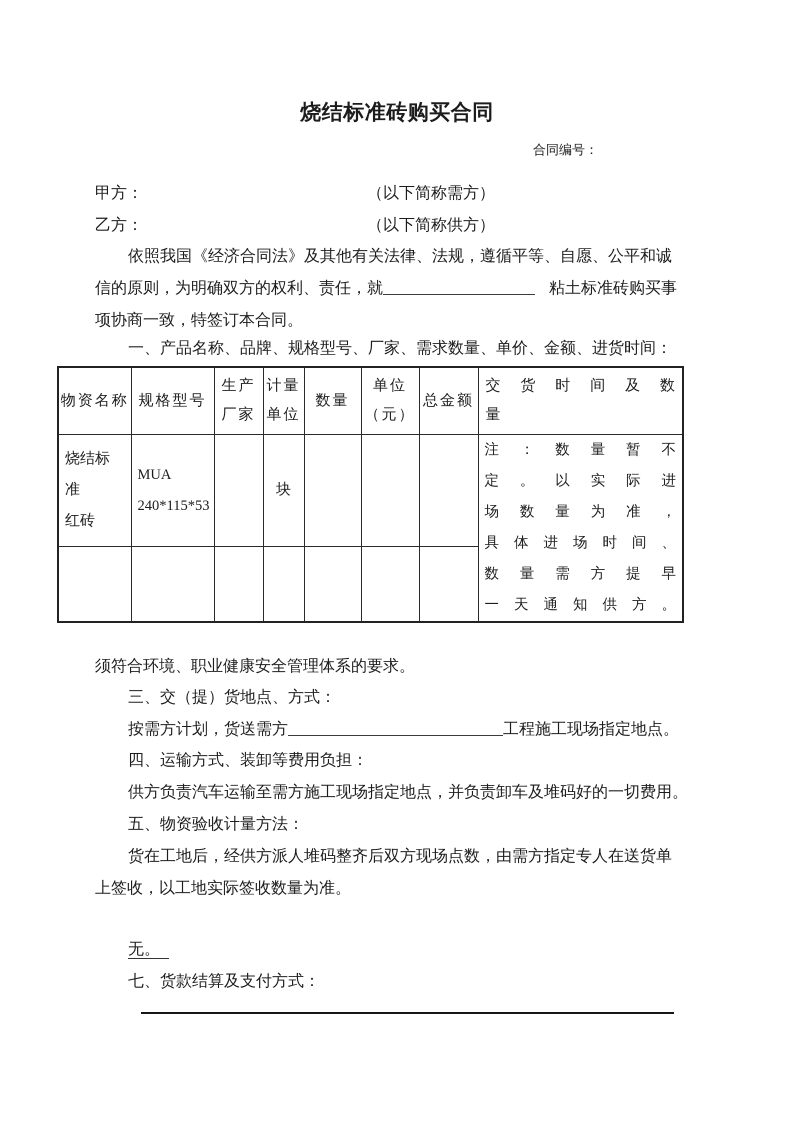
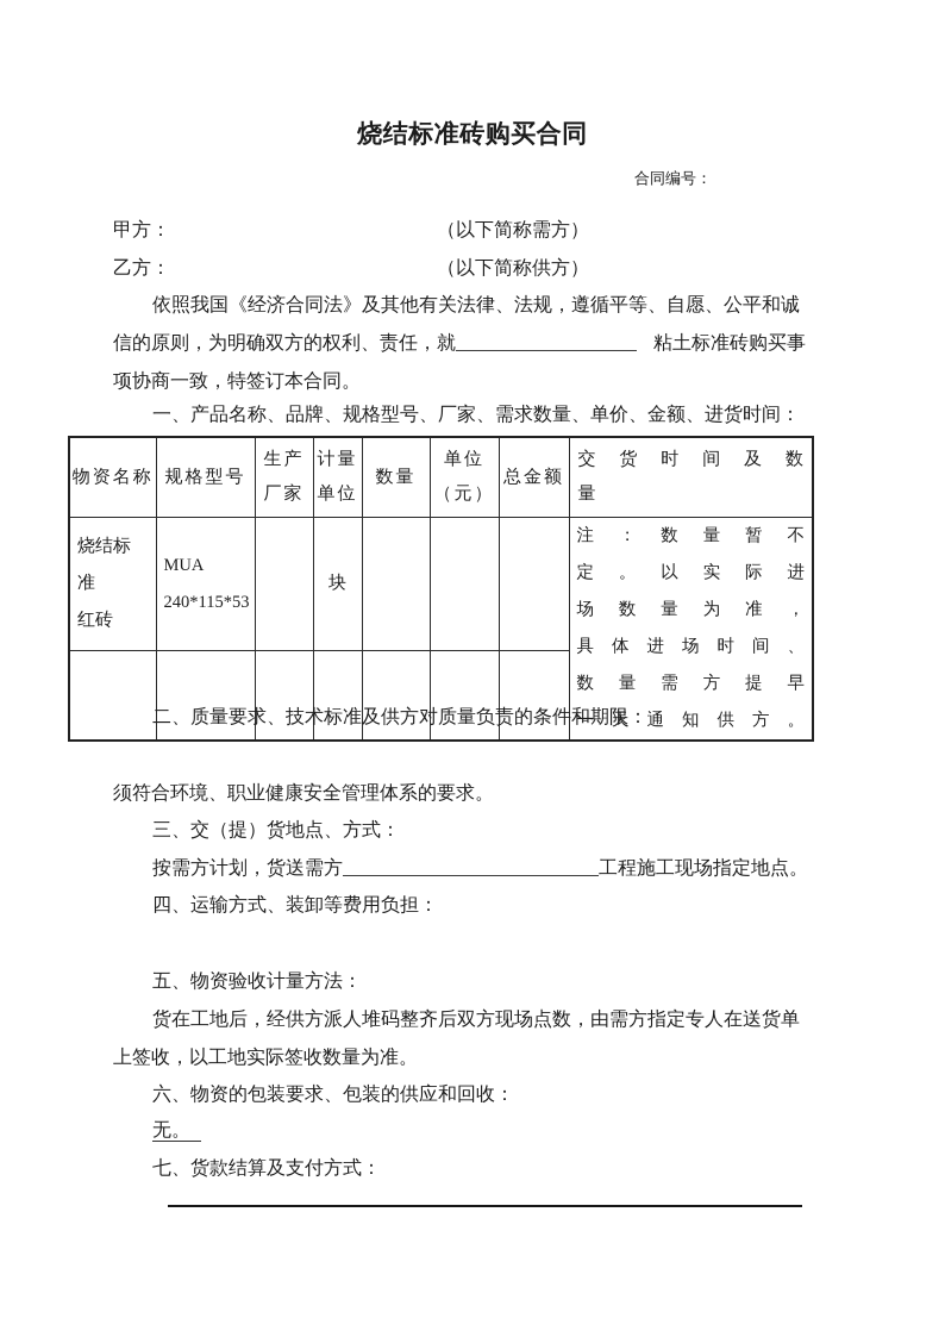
  烧结标准砖购买合同
  合同编号：
  甲方：
  （以下简称需方）
  乙方：
  （以下简称供方）
  依照我国《经济合同法》及其他有关法律、法规，遵循平等、自愿、公平和诚
  信的原则，为明确双方的权利、责任，就 粘土标准砖购买事
  项协商一致，特签订本合同。
  一、产品名称、品牌、规格型号、厂家、需求数量、单价、金额、进货时间：
  物资名称	规格型号	生产 厂家	计量 单位	数量	单位 （元）	总金额	交货时间及数 量
  烧结标准 红砖	MUA 240*115*53		块				注：数量暂不 定。以实际进 场数量为准， 具体进场时间、 数量需方提早 一天通知供方。
+ 二、质量要求、技术标准及供方对质量负责的条件和期限：
  须符合环境、职业健康安全管理体系的要求。
  三、交（提）货地点、方式：
  按需方计划，货送需方 工程施工现场指定地点。
  四、运输方式、装卸等费用负担：
- 供方负责汽车运输至需方施工现场指定地点，并负责卸车及堆码好的一切费用。
  五、物资验收计量方法：
  货在工地后，经供方派人堆码整齐后双方现场点数，由需方指定专人在送货单
  上签收，以工地实际签收数量为准。
+ 六、物资的包装要求、包装的供应和回收：
  无。
  七、货款结算及支付方式：
